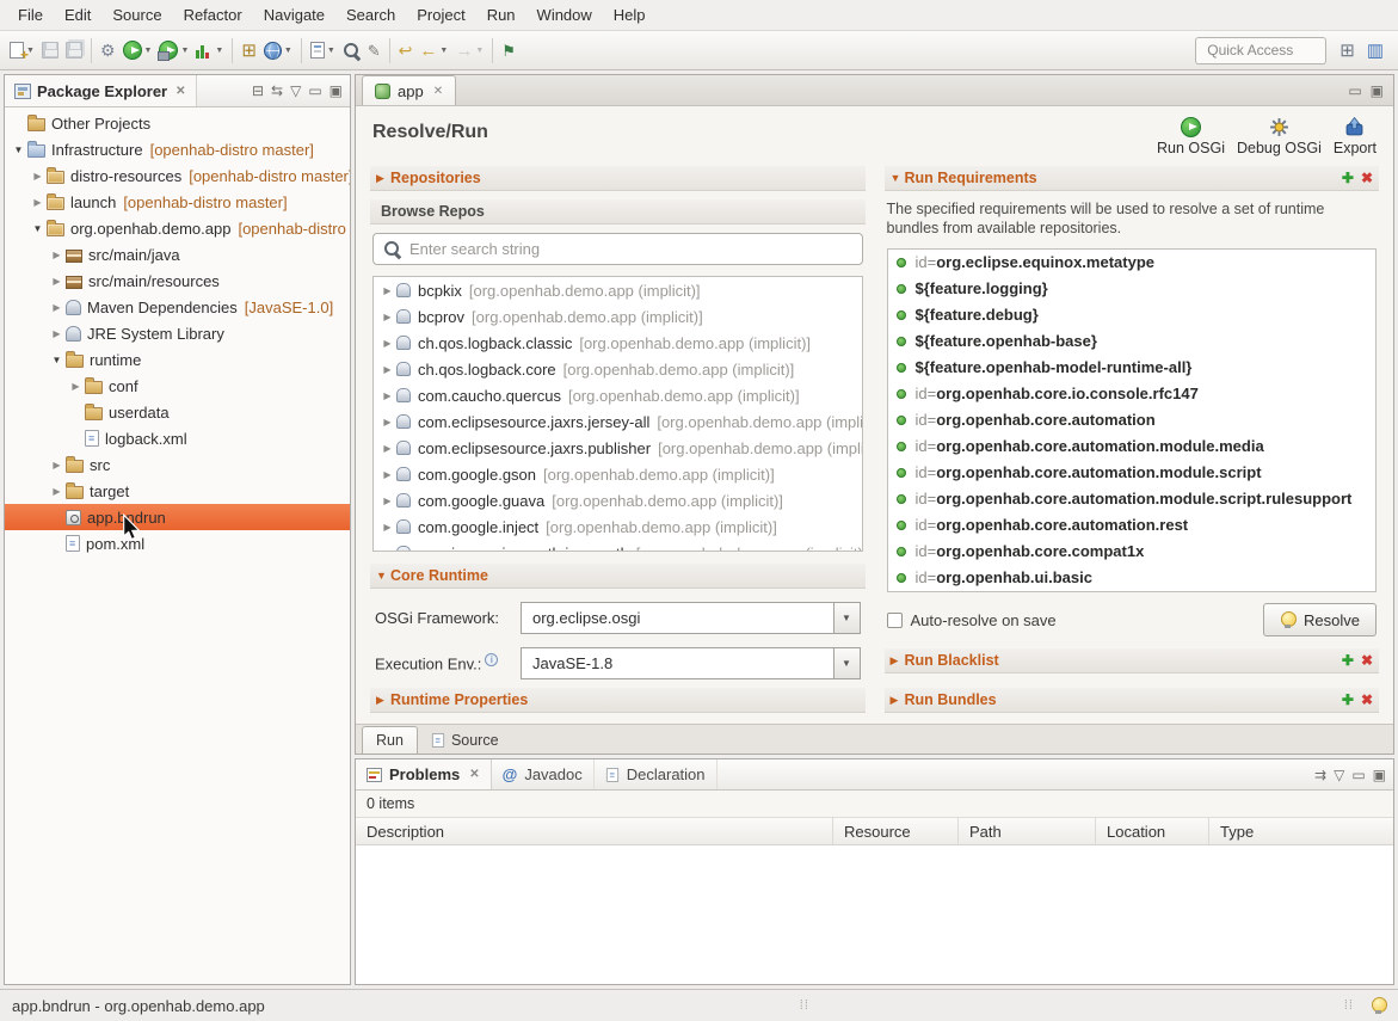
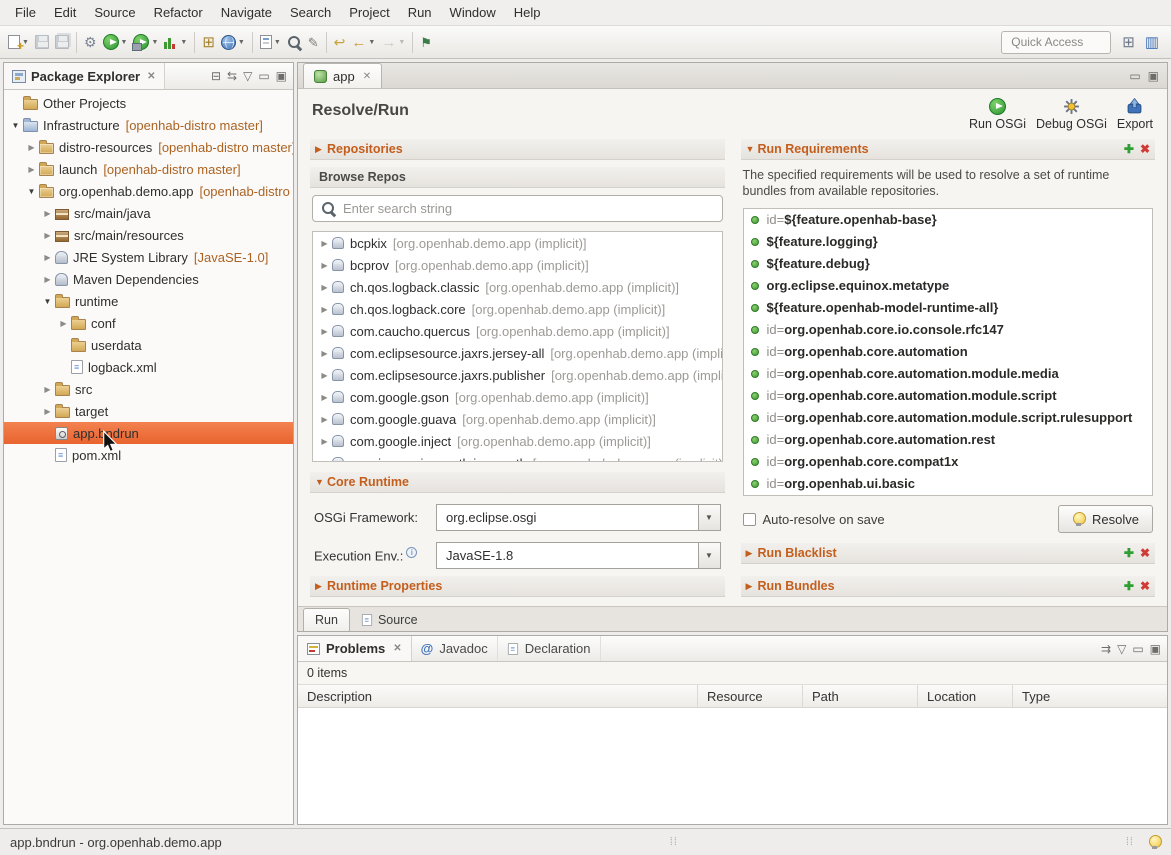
  File
  Edit
  Source
  Refactor
  Navigate
  Search
  Project
  Run
  Window
  Help
  ⚙
  ⊞
  ✎
  ↩
  ←
  →
  ⚑
  Quick Access
  ⊞
  ▥
  Package Explorer
  ✕
  ⊟
  ⇆
  ▽
  ▭
  ▣
  Other Projects
  ▼
  Infrastructure
  [openhab-distro master]
  ▶
  distro-resources
  [openhab-distro master
  ▶
  launch
  [openhab-distro master]
  ▼
  org.openhab.demo.app
  ▶
  src/main/java
  ▶
  src/main/resources
  ▶
- Maven Dependencies
+ JRE System Library
  [JavaSE-1.0]
  ▶
- JRE System Library
+ Maven Dependencies
  ▼
  runtime
  ▶
  conf
  userdata
  logback.xml
  ▶
  src
  ▶
  target
  app.bndrun
  pom.xml
  app
  ✕
  ▭
  ▣
  Resolve/Run
  Run OSGi
  Debug OSGi
  Export
  ▶
  Repositories
  Browse Repos
  Enter search string
  ▶
  bcpkix
  [org.openhab.demo.app (implicit)]
  ▶
  bcprov
  [org.openhab.demo.app (implicit)]
  ▶
  ch.qos.logback.classic
  [org.openhab.demo.app (implicit)]
  ▶
  ch.qos.logback.core
  [org.openhab.demo.app (implicit)]
  ▶
  com.caucho.quercus
  [org.openhab.demo.app (implicit)]
  ▶
  com.eclipsesource.jaxrs.jersey-all
  [org.openhab.demo.app (impl
  ▶
  com.eclipsesource.jaxrs.publisher
  [org.openhab.demo.app (impl
  ▶
  com.google.gson
  [org.openhab.demo.app (implicit)]
  ▶
  com.google.guava
  [org.openhab.demo.app (implicit)]
  ▶
  com.google.inject
  [org.openhab.demo.app (implicit)]
  ▼
  Core Runtime
  OSGi Framework:
  org.eclipse.osgi
  ▼
  Execution Env.: i
  JavaSE-1.8
  ▼
  ▶
  Runtime Properties
  ▼
  Run Requirements
  ✚
  ✖
  The specified requirements will be used to resolve a set of runtime bundles from available repositories.
  id=
- org.eclipse.equinox.metatype
+ ${feature.openhab-base}
  ${feature.logging}
  ${feature.debug}
- ${feature.openhab-base}
+ org.eclipse.equinox.metatype
  ${feature.openhab-model-runtime-all}
  id=
  org.openhab.core.io.console.rfc147
  id=
  org.openhab.core.automation
  id=
  org.openhab.core.automation.module.media
  id=
  org.openhab.core.automation.module.script
  id=
  org.openhab.core.automation.module.script.rulesupport
  id=
  org.openhab.core.automation.rest
  id=
  org.openhab.core.compat1x
  id=
  org.openhab.ui.basic
  Auto-resolve on save
  Resolve
  ▶
  Run Blacklist
  ✚
  ✖
  ▶
  Run Bundles
  ✚
  ✖
  Run
  Source
  Problems
  ✕
  @
  Javadoc
  Declaration
  ⇉
  ▽
  ▭
  ▣
  0 items
  Description
  Resource
  Path
  Location
  Type
  app.bndrun - org.openhab.demo.app
  ⁞⁞
  ⁞⁞
